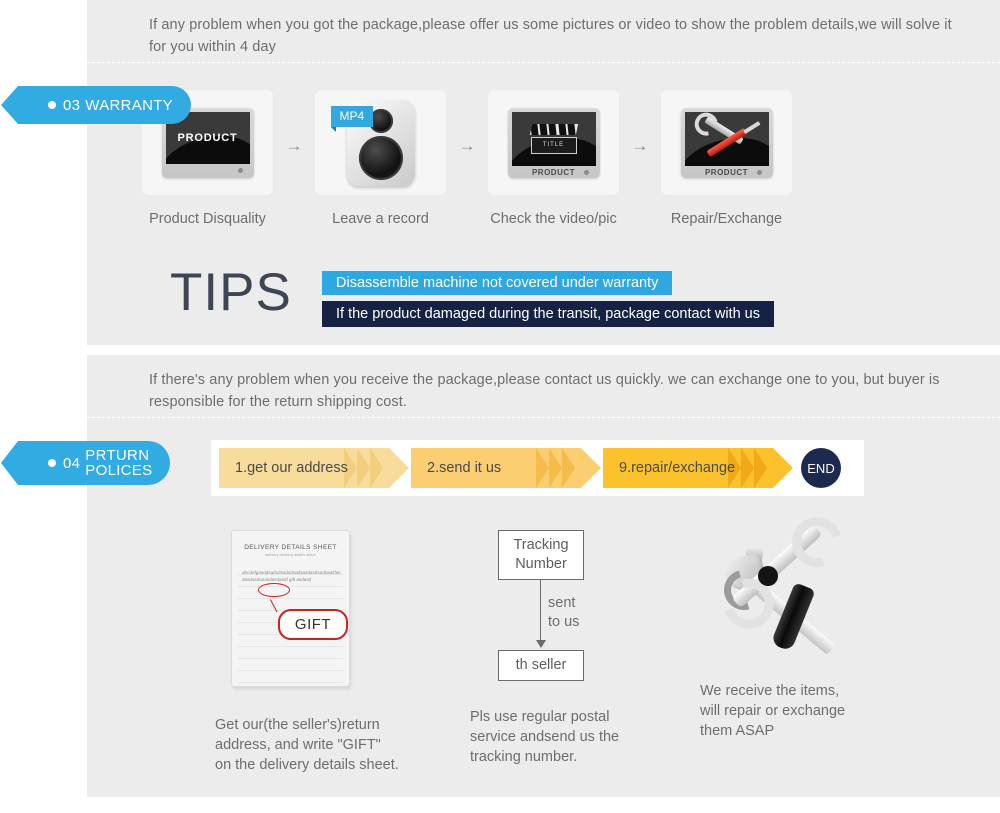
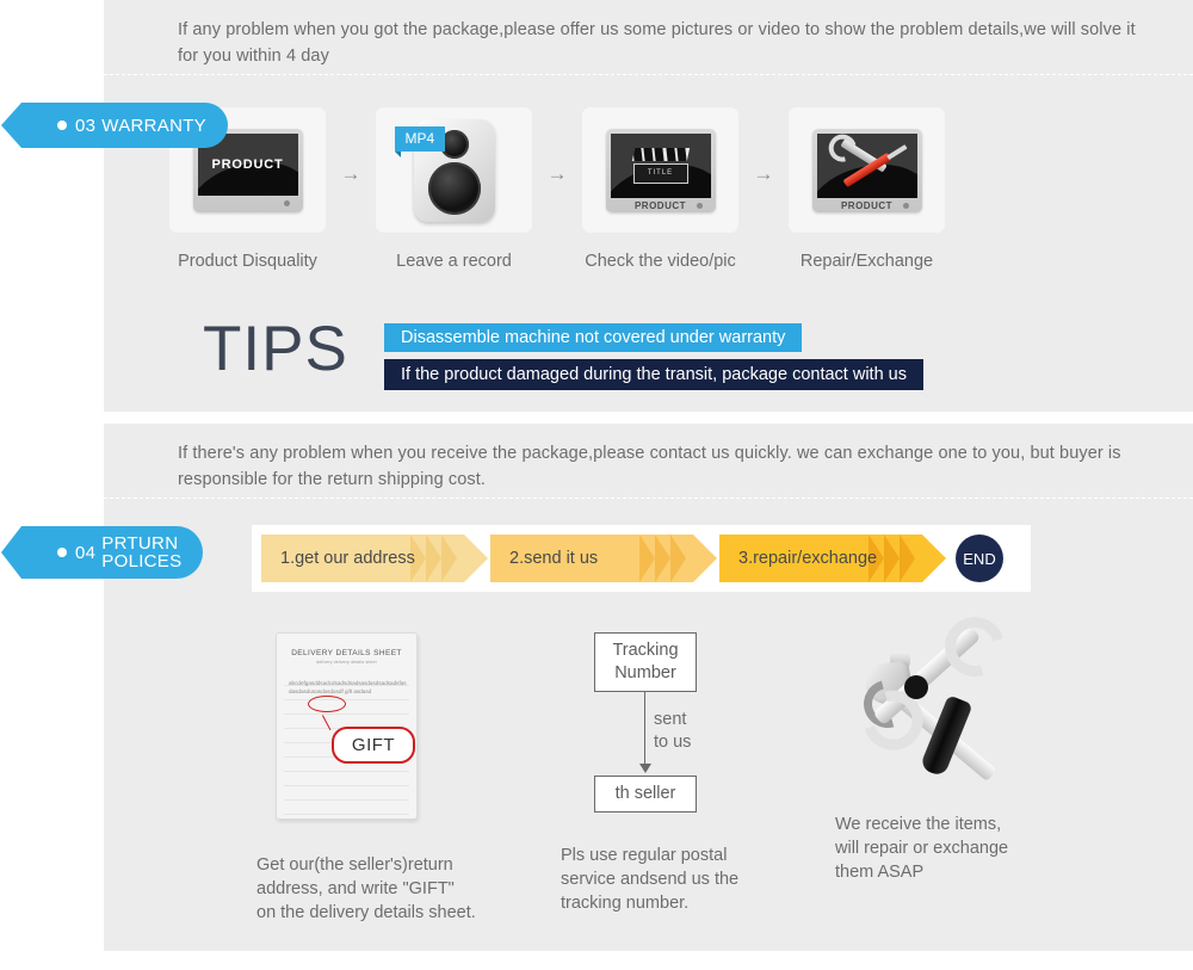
  If any problem when you got the package,please offer us some pictures or video to show the problem details,we will solve it for you within 4 day
  03
  WARRANTY
  PRODUCT
  Product Disquality
  →
  MP4
  Leave a record
  →
  PRODUCT
  Check the video/pic
  →
  PRODUCT
  Repair/Exchange
  TIPS
  Disassemble machine not covered under warranty
  If the product damaged during the transit, package contact with us
  If there's any problem when you receive the package,please contact us quickly. we can exchange one to you, but buyer is responsible for the return shipping cost.
  04
  PRTURN
  POLICES
  1.get our address
  2.send it us
- 9.repair/exchange
+ 3.repair/exchange
  END
  GIFT
  Get our(the seller's)return
  address, and write "GIFT"
  on the delivery details sheet.
  Tracking Number
  sent
  to us
  th seller
  Pls use regular postal
  service andsend us the
  tracking number.
  We receive the items,
  will repair or exchange
  them ASAP
